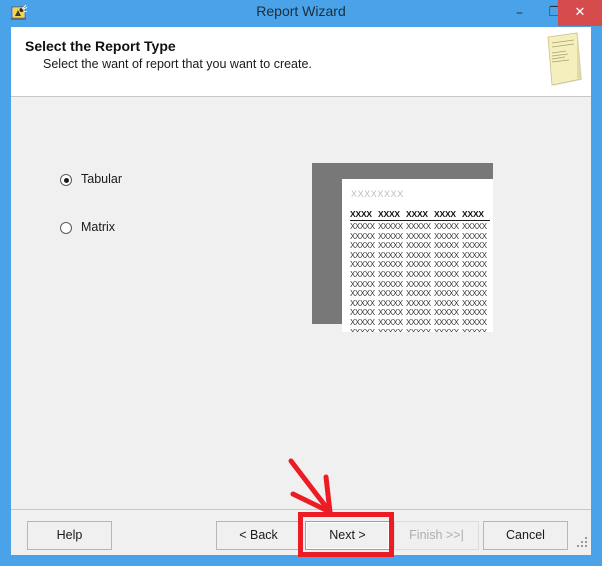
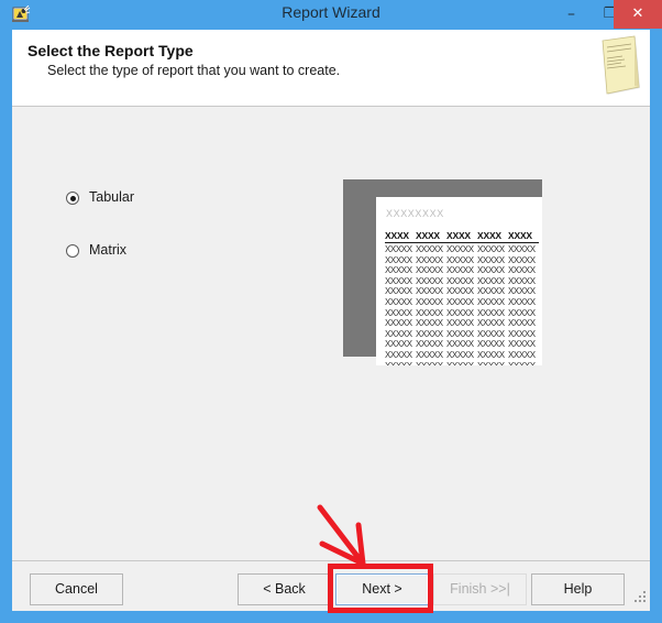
  Report Wizard
  –
  ❐
  ✕
  Select the Report Type
- Select the want of report that you want to create.
+ Select the type of report that you want to create.
  Tabular
  Matrix
  XXXXXXXX
  XXXX
  XXXX
  XXXX
  XXXX
  XXXX
  XXXXX
  XXXXX
  XXXXX
  XXXXX
  XXXXX
  XXXXX
  XXXXX
  XXXXX
  XXXXX
  XXXXX
  XXXXX
  XXXXX
  XXXXX
  XXXXX
  XXXXX
  XXXXX
  XXXXX
  XXXXX
  XXXXX
  XXXXX
  XXXXX
  XXXXX
  XXXXX
  XXXXX
  XXXXX
  XXXXX
  XXXXX
  XXXXX
  XXXXX
  XXXXX
  XXXXX
  XXXXX
  XXXXX
  XXXXX
  XXXXX
  XXXXX
  XXXXX
  XXXXX
  XXXXX
  XXXXX
  XXXXX
  XXXXX
  XXXXX
  XXXXX
  XXXXX
  XXXXX
  XXXXX
  XXXXX
  XXXXX
  XXXXX
  XXXXX
  XXXXX
  XXXXX
  XXXXX
  XXXXX
- Help
+ Cancel
  < Back
  Next >
  Finish >>|
- Cancel
+ Help
